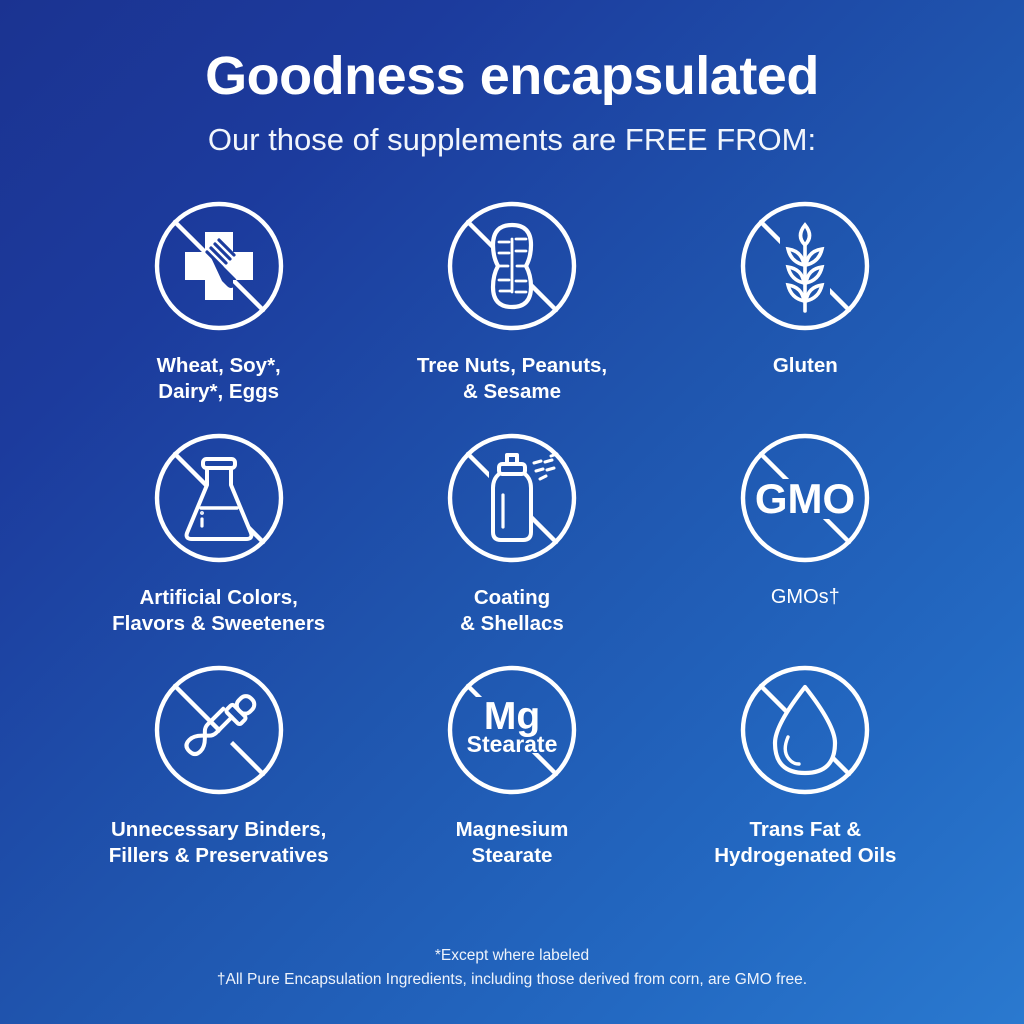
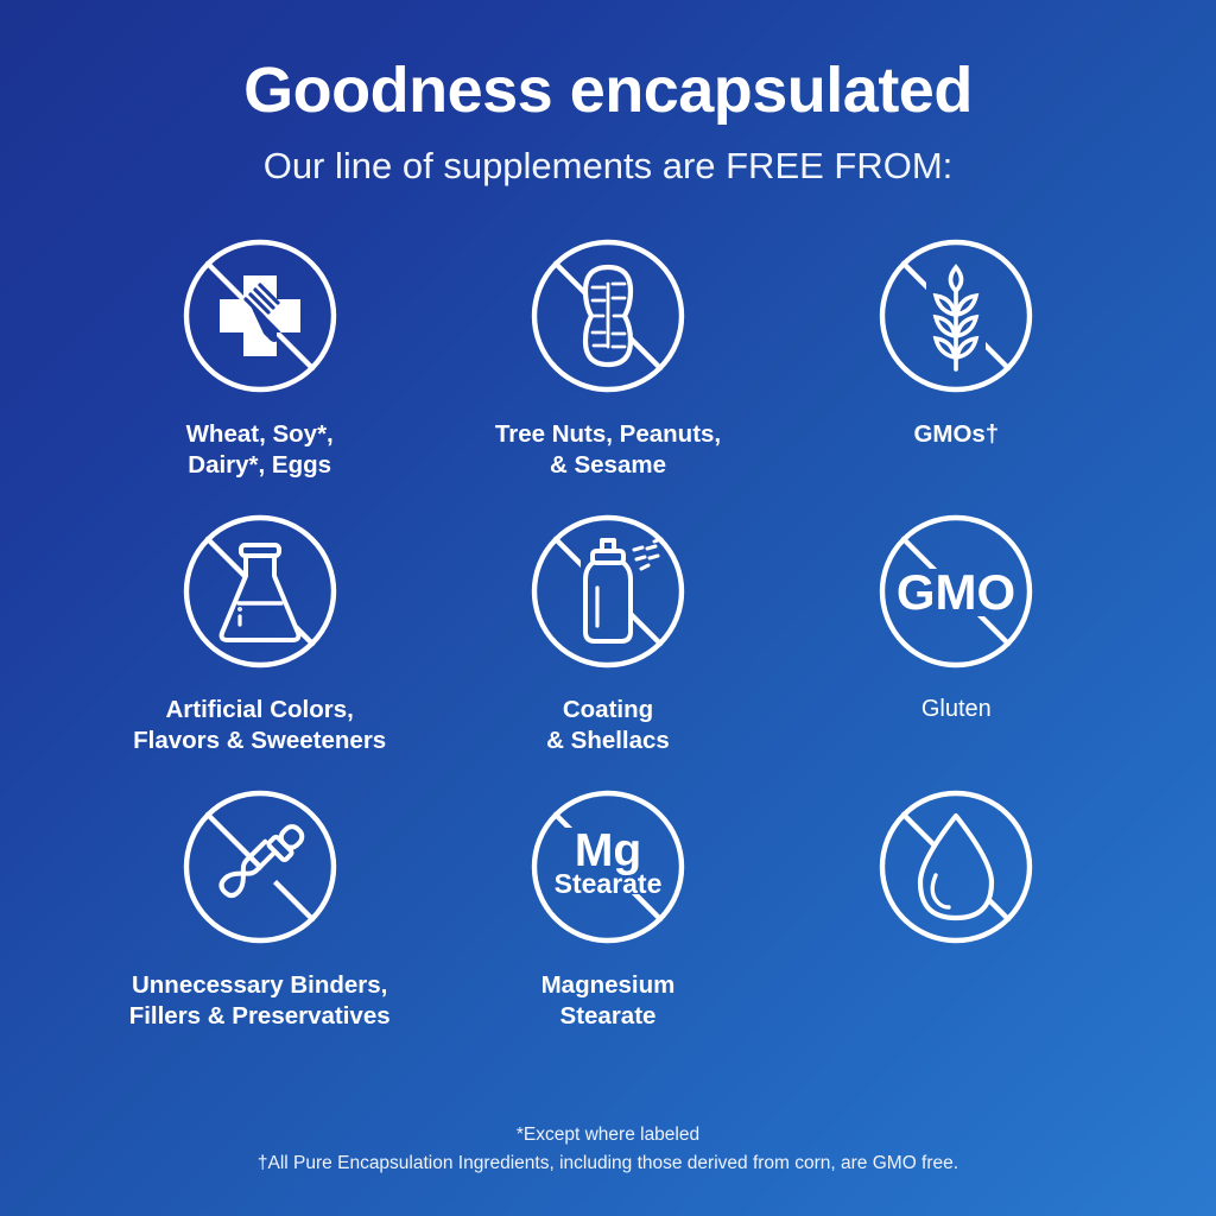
  Goodness encapsulated
- Our those of supplements are FREE FROM:
+ Our line of supplements are FREE FROM:
  Wheat, Soy*,
  Dairy*, Eggs
  Tree Nuts, Peanuts,
  & Sesame
- Gluten
+ GMOs†
  Artificial Colors,
  Flavors & Sweeteners
  Coating
  & Shellacs
  GMO
- GMOs†
+ Gluten
  Unnecessary Binders,
  Fillers & Preservatives
  Mg
  Stearate
  Magnesium
  Stearate
- Trans Fat &
- Hydrogenated Oils
  *Except where labeled
  †All Pure Encapsulation Ingredients, including those derived from corn, are GMO free.
